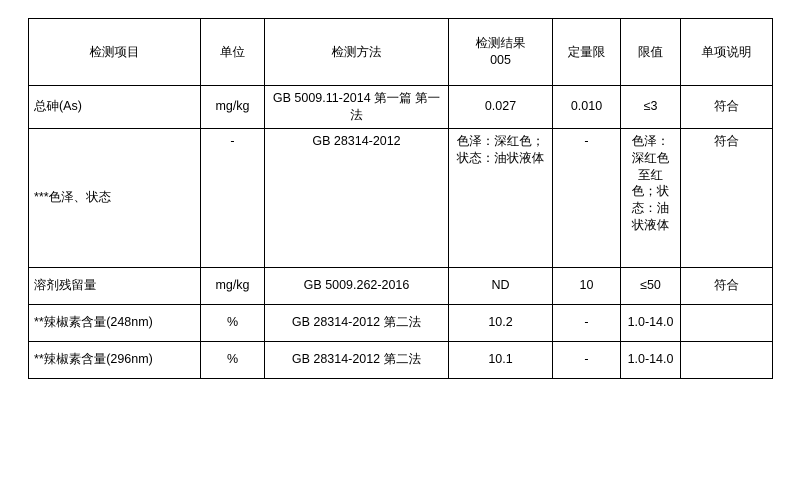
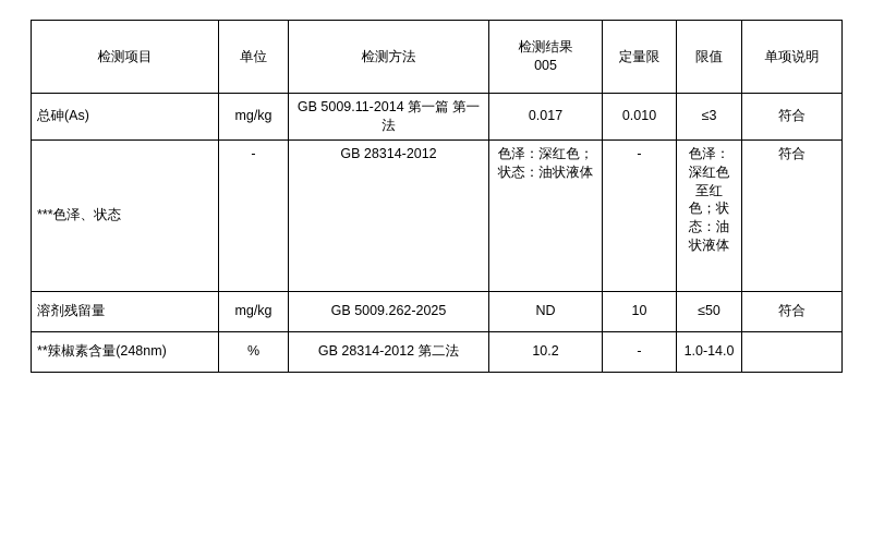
  检测项目	单位	检测方法	检测结果 005	定量限	限值	单项说明
- 总砷(As)	mg/kg	GB 5009.11-2014 第一篇 第一法	0.027	0.010	≤3	符合
+ 总砷(As)	mg/kg	GB 5009.11-2014 第一篇 第一法	0.017	0.010	≤3	符合
  ***色泽、状态	-	GB 28314-2012	色泽：深红色；状态：油状液体	-	色泽：深红色至红色；状态：油状液体	符合
- 溶剂残留量	mg/kg	GB 5009.262-2016	ND	10	≤50	符合
+ 溶剂残留量	mg/kg	GB 5009.262-2025	ND	10	≤50	符合
  **辣椒素含量(248nm)	%	GB 28314-2012 第二法	10.2	-	1.0-14.0
- **辣椒素含量(296nm)	%	GB 28314-2012 第二法	10.1	-	1.0-14.0
